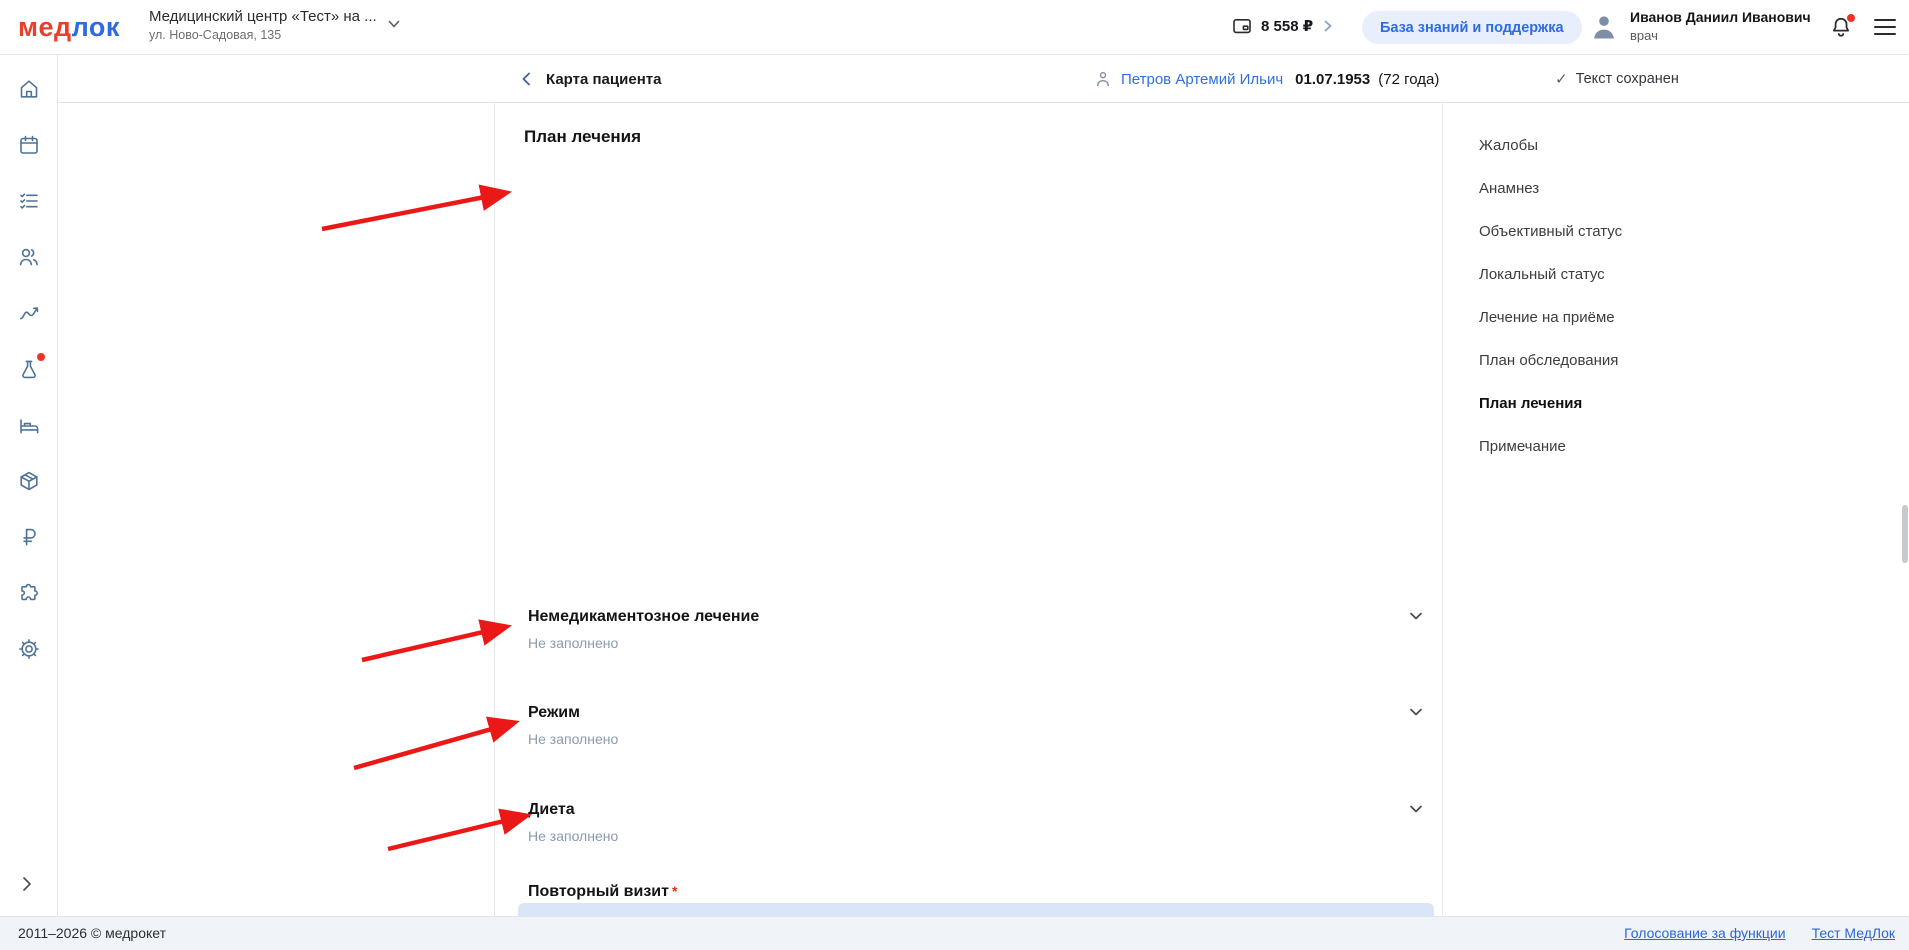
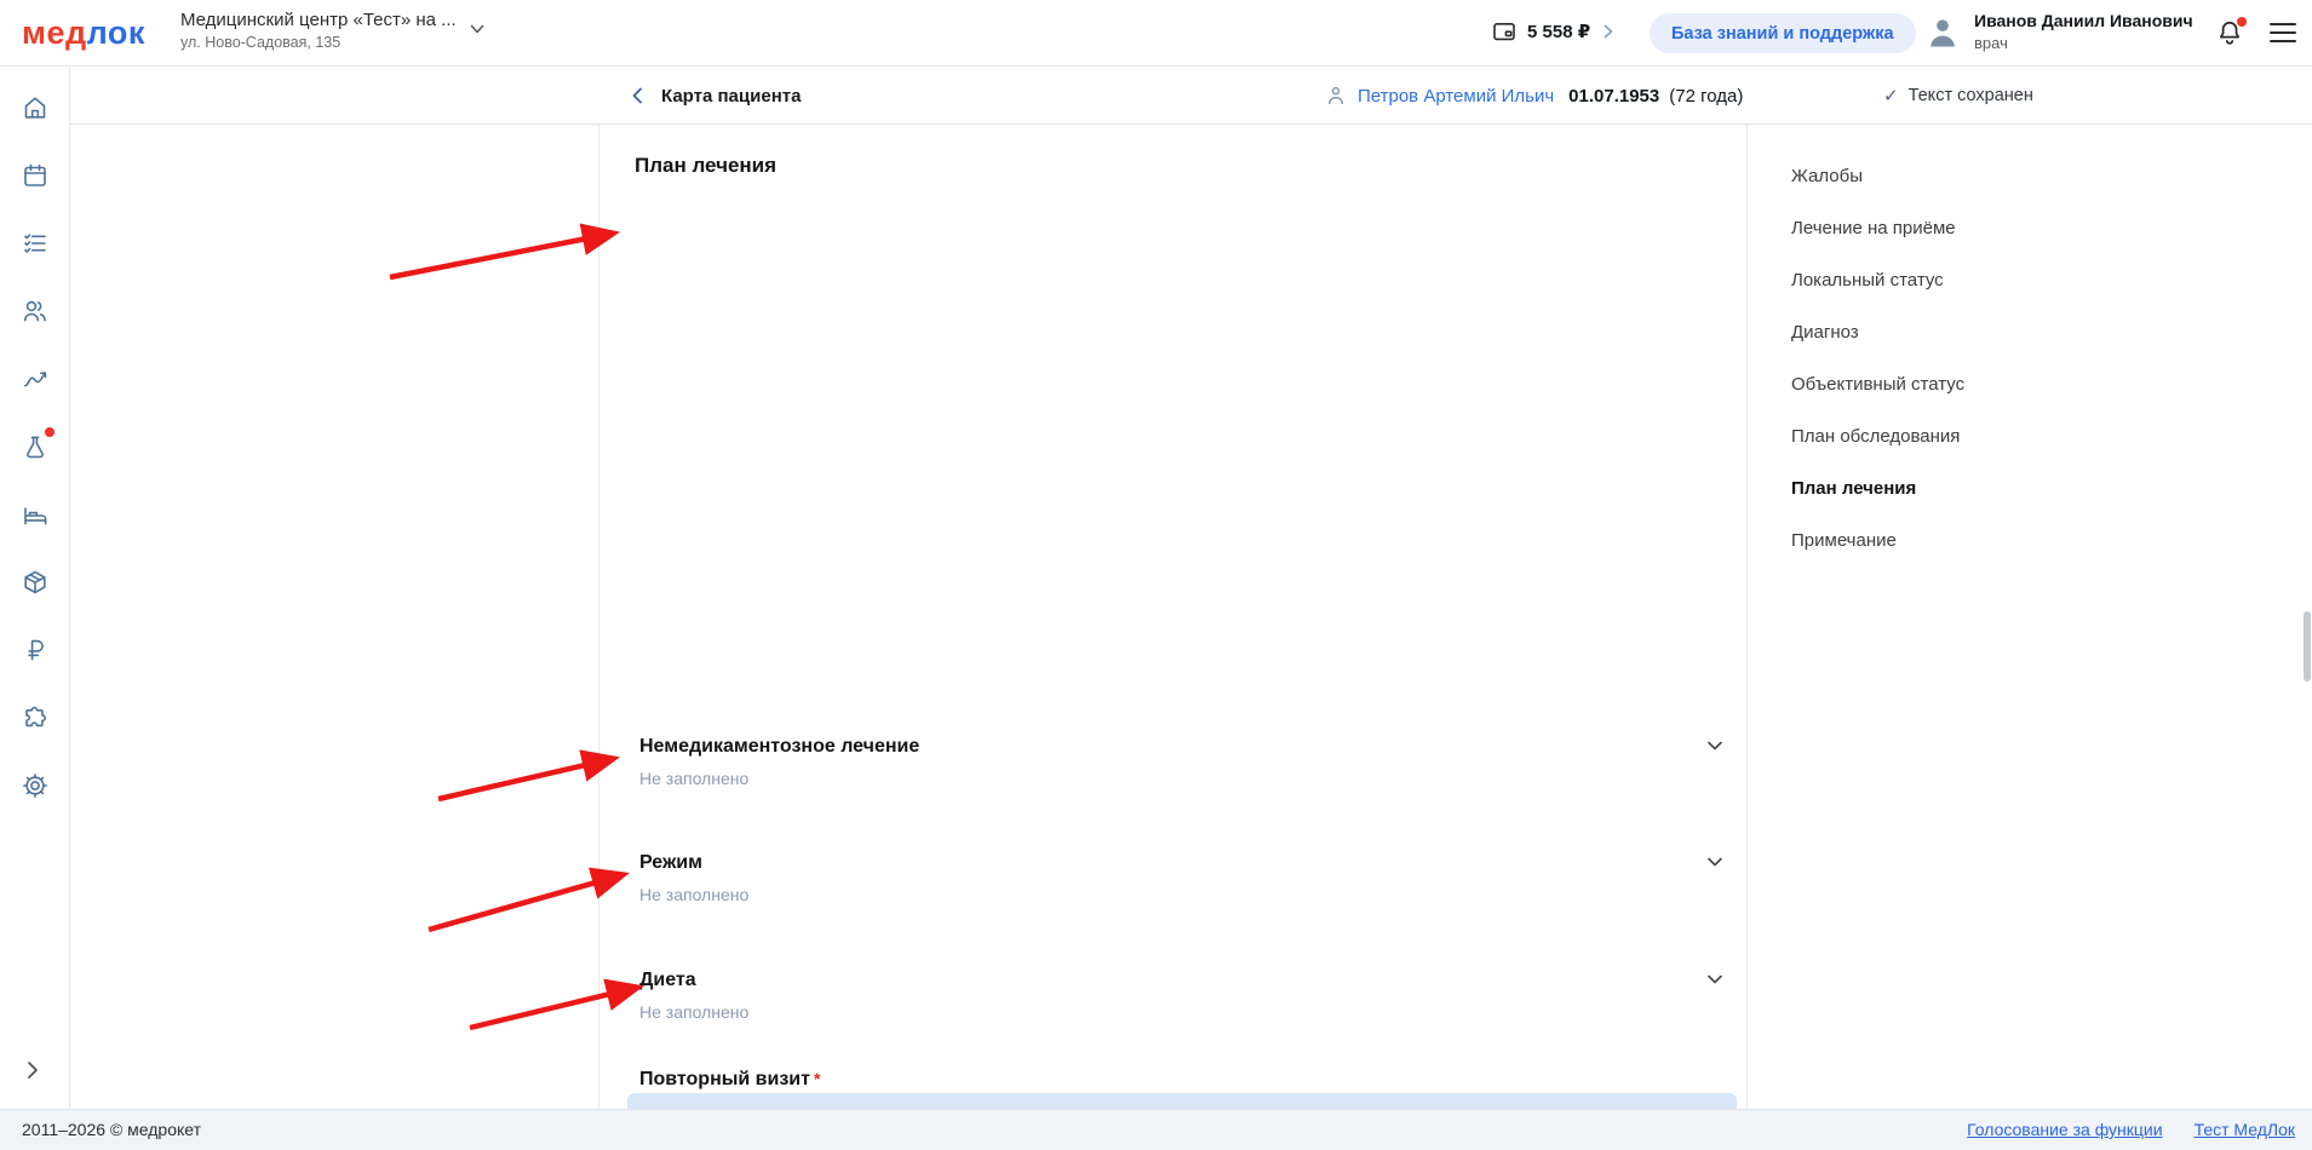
  медлок
  Медицинский центр «Тест» на ...
  ул. Ново-Садовая, 135
- 8 558 ₽
+ 5 558 ₽
  База знаний и поддержка
  Иванов Даниил Иванович
  врач
  Карта пациента
  Петров Артемий Ильич
  01.07.1953
  (72 года)
  ✓
  Текст сохранен
  План лечения
  Немедикаментозное лечение
  Не заполнено
  Режим
  Не заполнено
  Диета
  Не заполнено
  Повторный визит *
  Жалобы
- Анамнез
- Объективный статус
+ Лечение на приёме
  Локальный статус
+ Диагноз
- Лечение на приёме
+ Объективный статус
  План обследования
  План лечения
  Примечание
  2011–2026 © медрокет
  Голосование за функции
  Тест МедЛок
